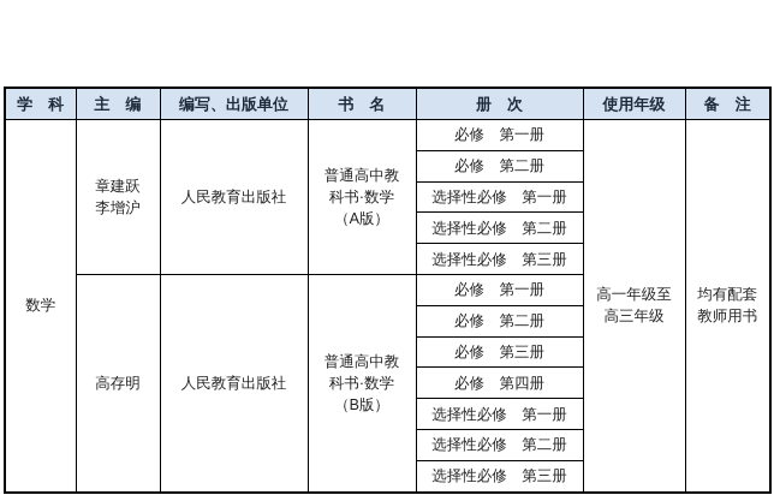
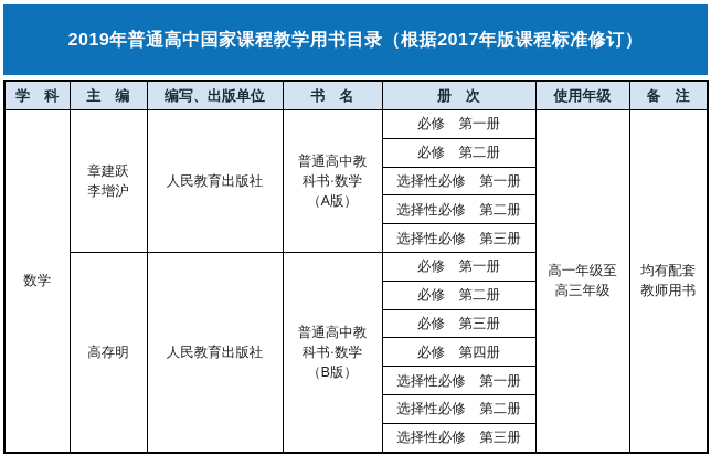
+ 2019年普通高中国家课程教学用书目录（根据2017年版课程标准修订）
  学 科	主 编	编写、出版单位	书 名	册 次	使用年级	备 注
  数学	章建跃 李增沪	人民教育出版社	普通高中教 科书·数学 （A版）	必修 第一册	高一年级至 高三年级	均有配套 教师用书
  必修 第二册
  选择性必修 第一册
  选择性必修 第二册
  选择性必修 第三册
  高存明	人民教育出版社	普通高中教 科书·数学 （B版）	必修 第一册
  必修 第二册
  必修 第三册
  必修 第四册
  选择性必修 第一册
  选择性必修 第二册
  选择性必修 第三册
